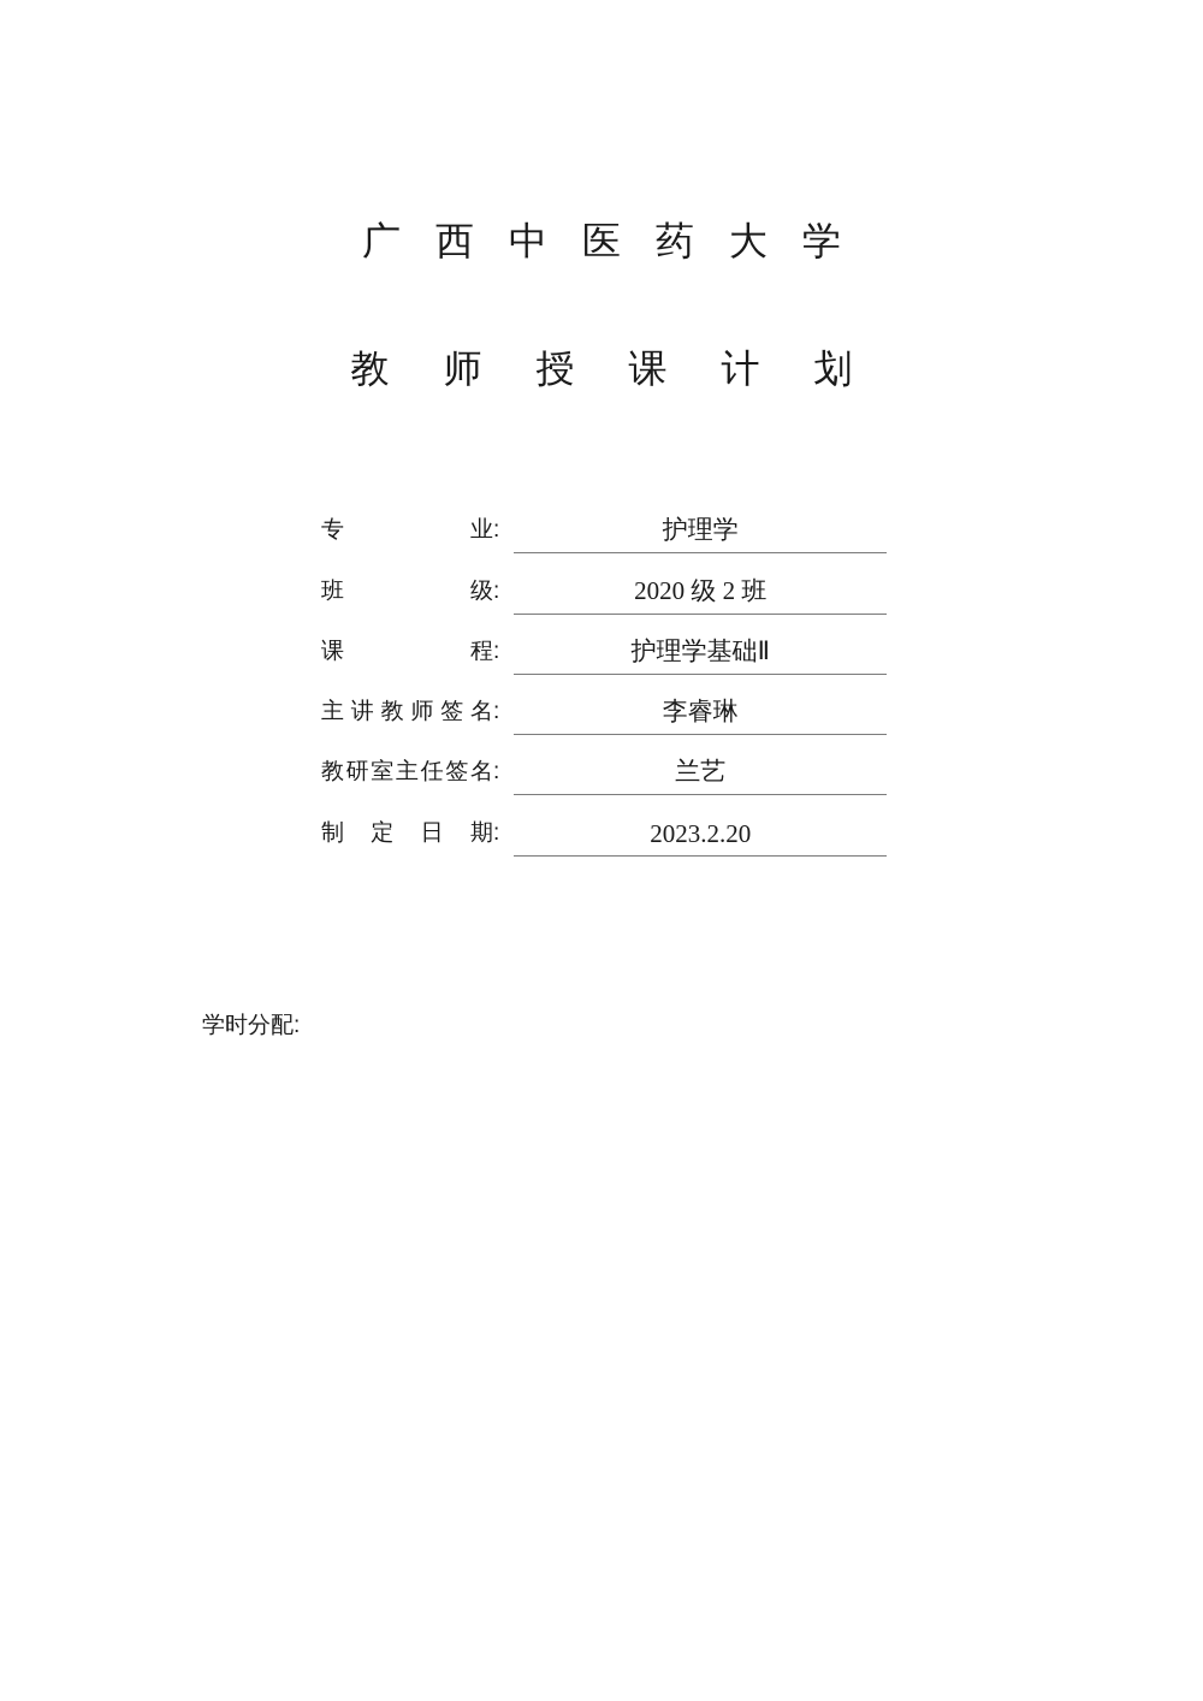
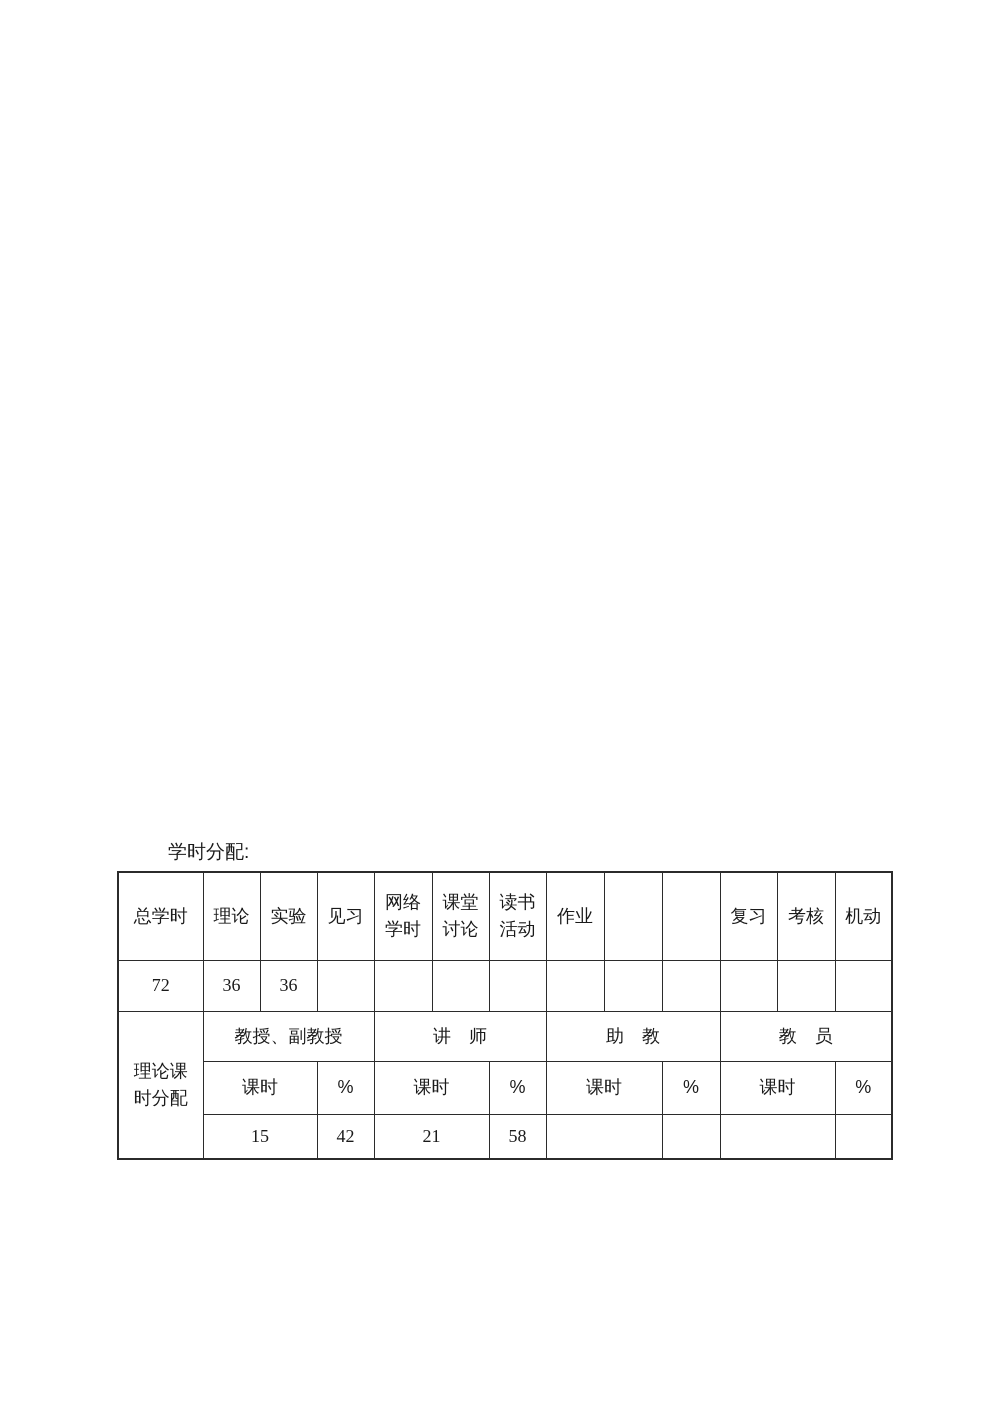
- 广西中医药大学
- 教师授课计划
- 专业:
- 护理学
- 班级:
- 2020 级 2 班
- 课程:
- 护理学基础Ⅱ
- 主讲教师签名:
- 李睿琳
- 教研室主任签名:
- 兰艺
- 制定日期:
- 2023.2.20
  学时分配:
+ 总学时	理论	实验	见习	网络 学时	课堂 讨论	读书 活动	作业			复习	考核	机动
+ 72	36	36
+ 理论课 时分配	教授、副教授	讲 师	助 教	教 员
+ 课时	%	课时	%	课时	%	课时	%
+ 15	42	21	58
